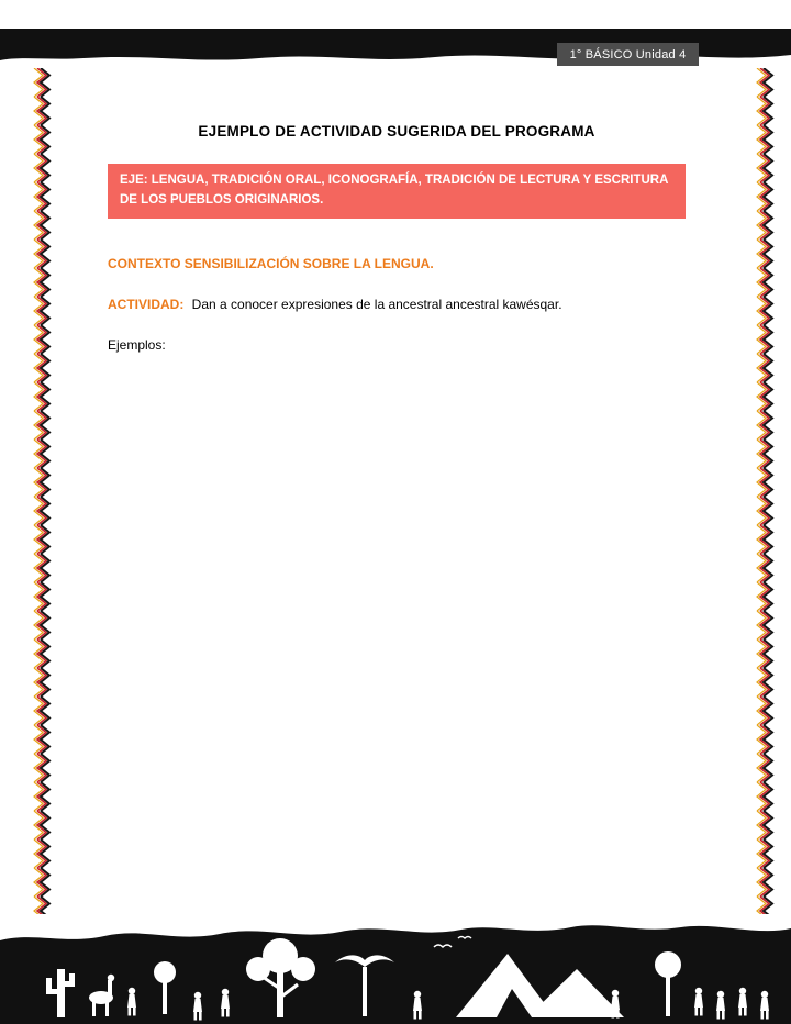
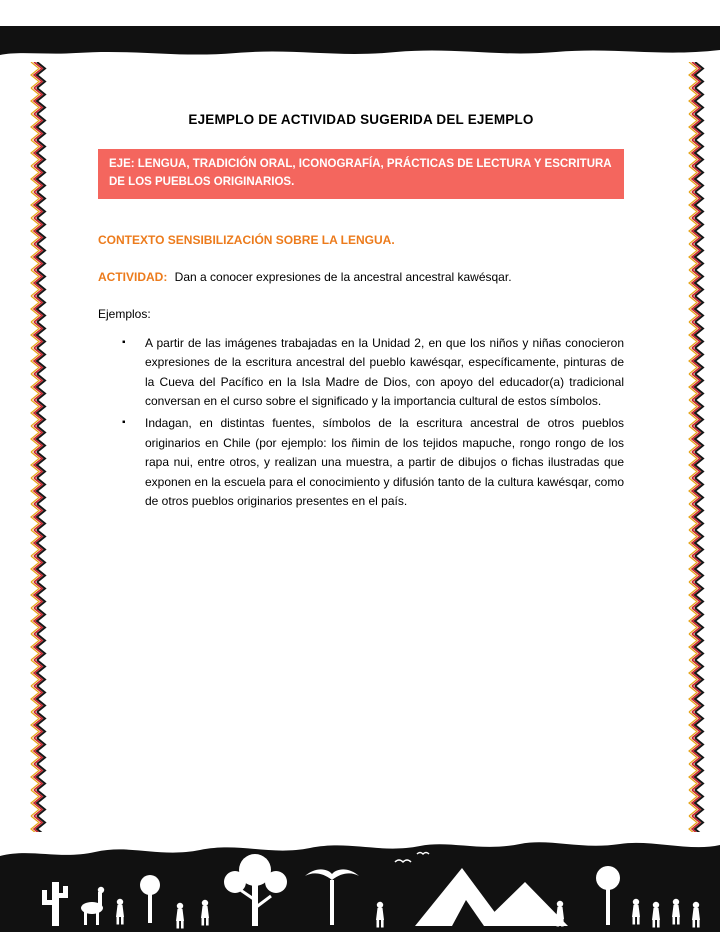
- 1° BÁSICO Unidad 4
- EJEMPLO DE ACTIVIDAD SUGERIDA DEL PROGRAMA
+ EJEMPLO DE ACTIVIDAD SUGERIDA DEL EJEMPLO
- EJE: LENGUA, TRADICIÓN ORAL, ICONOGRAFÍA, TRADICIÓN DE LECTURA Y ESCRITURA DE LOS PUEBLOS ORIGINARIOS.
+ EJE: LENGUA, TRADICIÓN ORAL, ICONOGRAFÍA, PRÁCTICAS DE LECTURA Y ESCRITURA DE LOS PUEBLOS ORIGINARIOS.
  CONTEXTO SENSIBILIZACIÓN SOBRE LA LENGUA.
  ACTIVIDAD: Dan a conocer expresiones de la ancestral ancestral kawésqar.
  Ejemplos:
+ A partir de las imágenes trabajadas en la Unidad 2, en que los niños y niñas conocieron expresiones de la escritura ancestral del pueblo kawésqar, específicamente, pinturas de la Cueva del Pacífico en la Isla Madre de Dios, con apoyo del educador(a) tradicional conversan en el curso sobre el significado y la importancia cultural de estos símbolos.
+ Indagan, en distintas fuentes, símbolos de la escritura ancestral de otros pueblos originarios en Chile (por ejemplo: los ñimin de los tejidos mapuche, rongo rongo de los rapa nui, entre otros, y realizan una muestra, a partir de dibujos o fichas ilustradas que exponen en la escuela para el conocimiento y difusión tanto de la cultura kawésqar, como de otros pueblos originarios presentes en el país.
